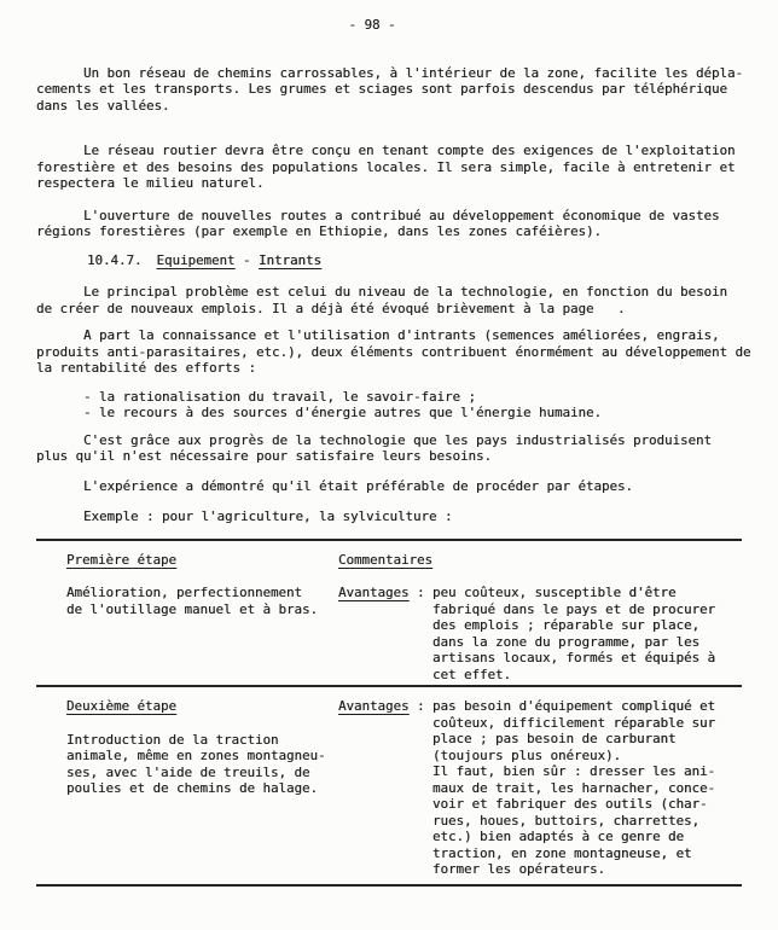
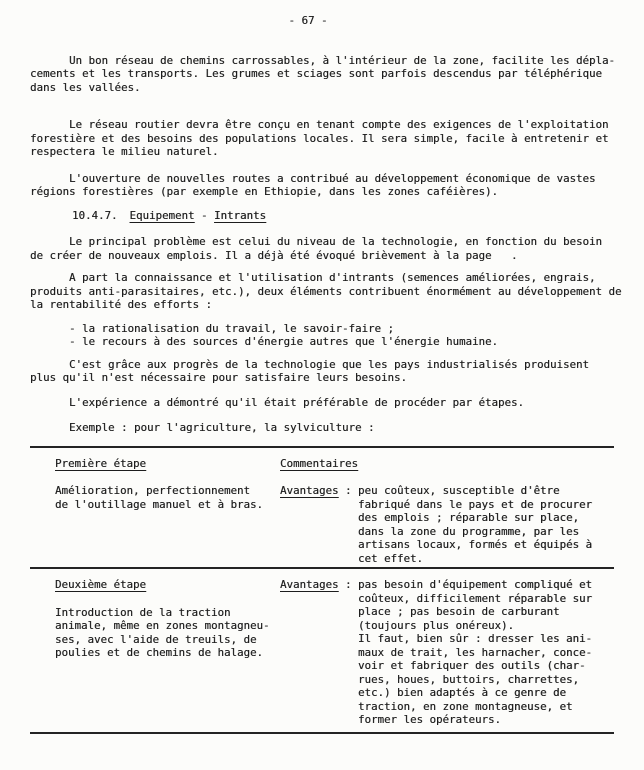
- - 98 -
+ - 67 -
  Un bon réseau de chemins carrossables, à l'intérieur de la zone, facilite les dépla-
  cements et les transports. Les grumes et sciages sont parfois descendus par téléphérique
  dans les vallées.
  Le réseau routier devra être conçu en tenant compte des exigences de l'exploitation
  forestière et des besoins des populations locales. Il sera simple, facile à entretenir et
  respectera le milieu naturel.
  L'ouverture de nouvelles routes a contribué au développement économique de vastes
  régions forestières (par exemple en Ethiopie, dans les zones caféières).
  10.4.7. Equipement - Intrants
  Le principal problème est celui du niveau de la technologie, en fonction du besoin
  de créer de nouveaux emplois. Il a déjà été évoqué brièvement à la page .
  A part la connaissance et l'utilisation d'intrants (semences améliorées, engrais,
  produits anti-parasitaires, etc.), deux éléments contribuent énormément au développement de
  la rentabilité des efforts :
  - la rationalisation du travail, le savoir-faire ;
  - le recours à des sources d'énergie autres que l'énergie humaine.
  C'est grâce aux progrès de la technologie que les pays industrialisés produisent
  plus qu'il n'est nécessaire pour satisfaire leurs besoins.
  L'expérience a démontré qu'il était préférable de procéder par étapes.
  Exemple : pour l'agriculture, la sylviculture :
  Première étape
  Amélioration, perfectionnement
  de l'outillage manuel et à bras.
  Commentaires
  Avantages :
  peu coûteux, susceptible d'être
  fabriqué dans le pays et de procurer
  des emplois ; réparable sur place,
  dans la zone du programme, par les
  artisans locaux, formés et équipés à
  cet effet.
  Deuxième étape
  Introduction de la traction
  animale, même en zones montagneu-
  ses, avec l'aide de treuils, de
  poulies et de chemins de halage.
  Avantages :
  pas besoin d'équipement compliqué et
  coûteux, difficilement réparable sur
  place ; pas besoin de carburant
  (toujours plus onéreux).
  Il faut, bien sûr : dresser les ani-
  maux de trait, les harnacher, conce-
  voir et fabriquer des outils (char-
  rues, houes, buttoirs, charrettes,
  etc.) bien adaptés à ce genre de
  traction, en zone montagneuse, et
  former les opérateurs.
